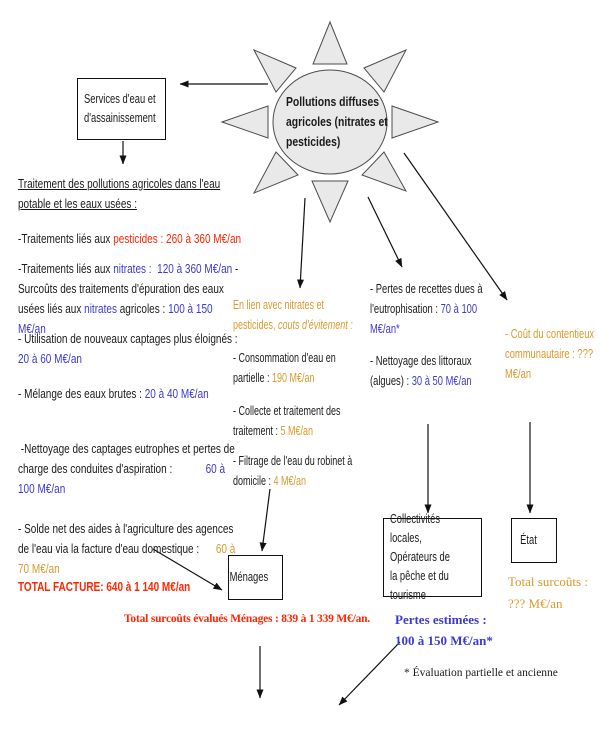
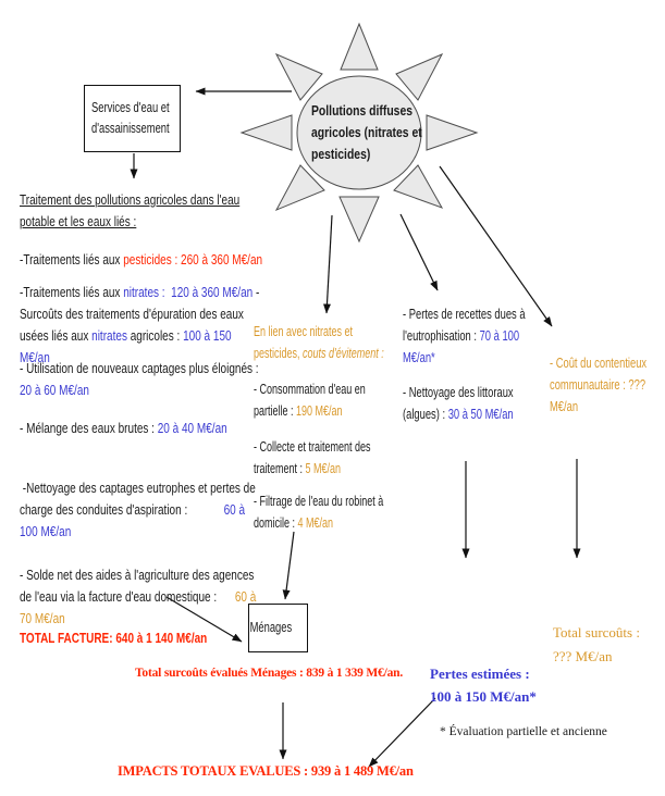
  Pollutions diffuses agricoles (nitrates et pesticides)
  Services d'eau et d'assainissement
  Ménages
- Collectivités locales, Opérateurs de la pêche et du tourisme
- État
- Traitement des pollutions agricoles dans l'eau potable et les eaux usées :
+ Traitement des pollutions agricoles dans l'eau potable et les eaux liés :
  -Traitements liés aux pesticides : 260 à 360 M€/an
  -Traitements liés aux nitrates : 120 à 360 M€/an - Surcoûts des traitements d'épuration des eaux usées liés aux nitrates agricoles : 100 à 150 M€/an
  - Utilisation de nouveaux captages plus éloignés : 20 à 60 M€/an
  - Mélange des eaux brutes : 20 à 40 M€/an
  -Nettoyage des captages eutrophes et pertes de charge des conduites d'aspiration : 60 à 100 M€/an
  - Solde net des aides à l'agriculture des agences de l'eau via la facture d'eau domestique : 60 à 70 M€/an
  TOTAL FACTURE: 640 à 1 140 M€/an
  En lien avec nitrates et pesticides, couts d'évitement :
  - Consommation d'eau en partielle : 190 M€/an
  - Collecte et traitement des traitement : 5 M€/an
  - Filtrage de l'eau du robinet à domicile : 4 M€/an
  - Pertes de recettes dues à l'eutrophisation : 70 à 100 M€/an*
  - Nettoyage des littoraux (algues) : 30 à 50 M€/an
  - Coût du contentieux communautaire : ??? M€/an
  Total surcoûts : ??? M€/an
  Total surcoûts évalués Ménages : 839 à 1 339 M€/an.
  Pertes estimées : 100 à 150 M€/an*
  * Évaluation partielle et ancienne
+ IMPACTS TOTAUX EVALUES : 939 à 1 489 M€/an
